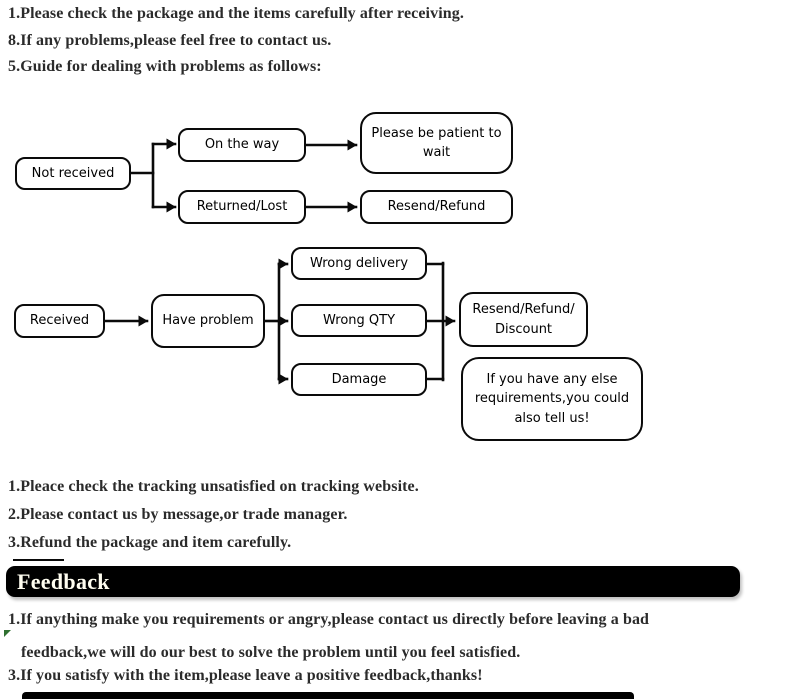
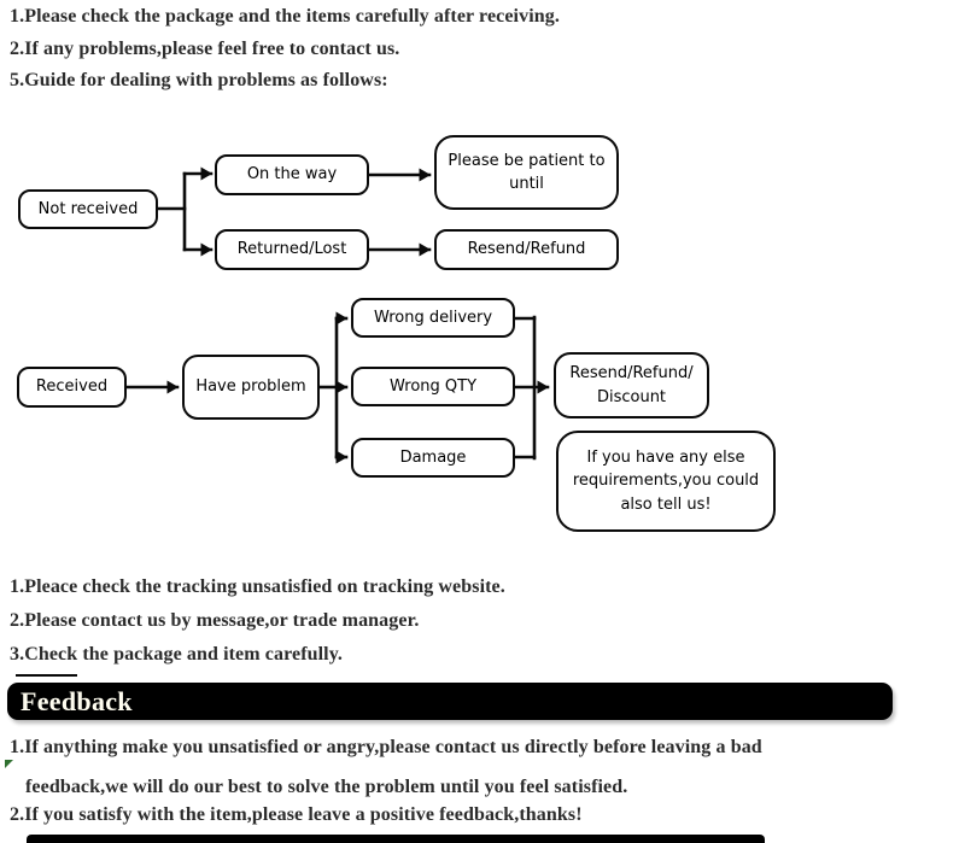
  1.Please check the package and the items carefully after receiving.
- 8.If any problems,please feel free to contact us.
+ 2.If any problems,please feel free to contact us.
  5.Guide for dealing with problems as follows:
  Not received
  On the way
- Please be patient to wait
+ Please be patient to until
  Returned/Lost
  Resend/Refund
  Received
  Have problem
  Wrong delivery
  Wrong QTY
  Damage
  Resend/Refund/ Discount
  If you have any else requirements,you could also tell us!
  1.Pleace check the tracking unsatisfied on tracking website.
  2.Please contact us by message,or trade manager.
- 3.Refund the package and item carefully.
+ 3.Check the package and item carefully.
  Feedback
- 1.If anything make you requirements or angry,please contact us directly before leaving a bad
+ 1.If anything make you unsatisfied or angry,please contact us directly before leaving a bad
  feedback,we will do our best to solve the problem until you feel satisfied.
- 3.If you satisfy with the item,please leave a positive feedback,thanks!
+ 2.If you satisfy with the item,please leave a positive feedback,thanks!
